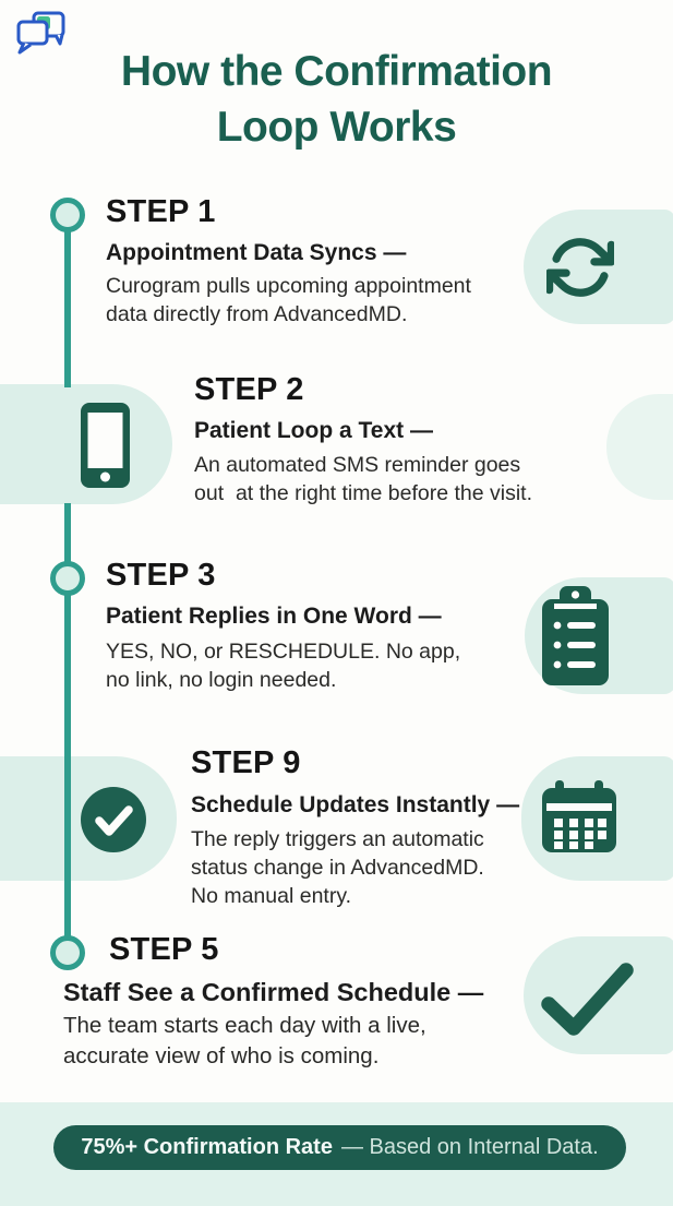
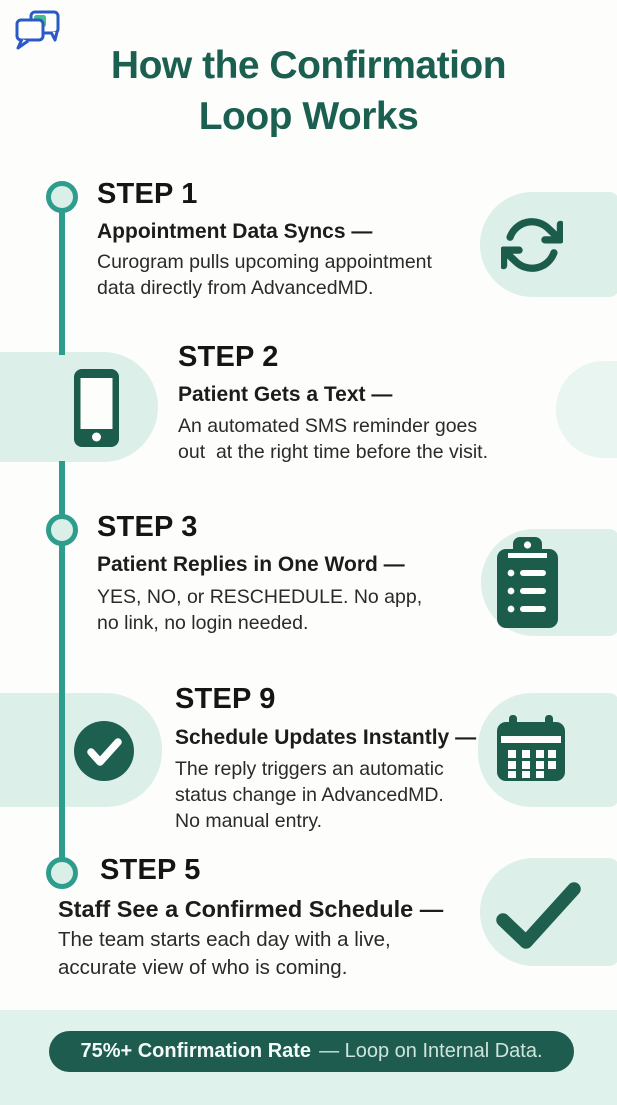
  How the Confirmation
  Loop Works
  STEP 1
  Appointment Data Syncs —
  Curogram pulls upcoming appointment
  data directly from AdvancedMD.
  STEP 2
- Patient Loop a Text —
+ Patient Gets a Text —
  An automated SMS reminder goes
  out at the right time before the visit.
  STEP 3
  Patient Replies in One Word —
  YES, NO, or RESCHEDULE. No app,
  no link, no login needed.
  STEP 9
  Schedule Updates Instantly —
  The reply triggers an automatic
  status change in AdvancedMD.
  No manual entry.
  STEP 5
  Staff See a Confirmed Schedule —
  The team starts each day with a live,
  accurate view of who is coming.
  75%+ Confirmation Rate
- — Based on Internal Data.
+ — Loop on Internal Data.
